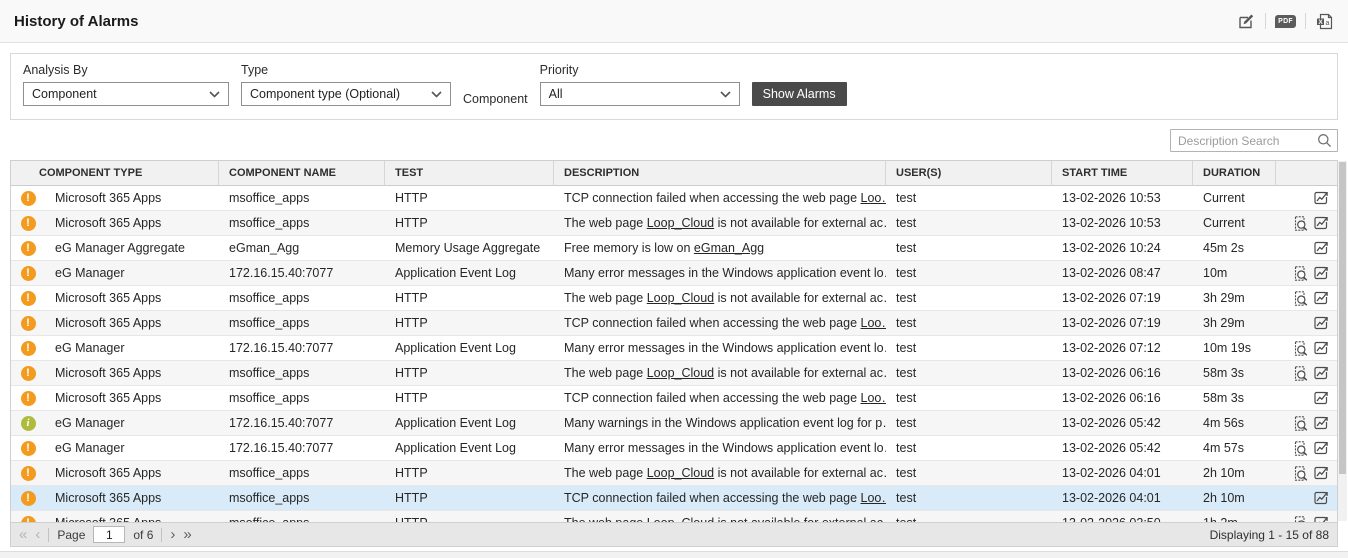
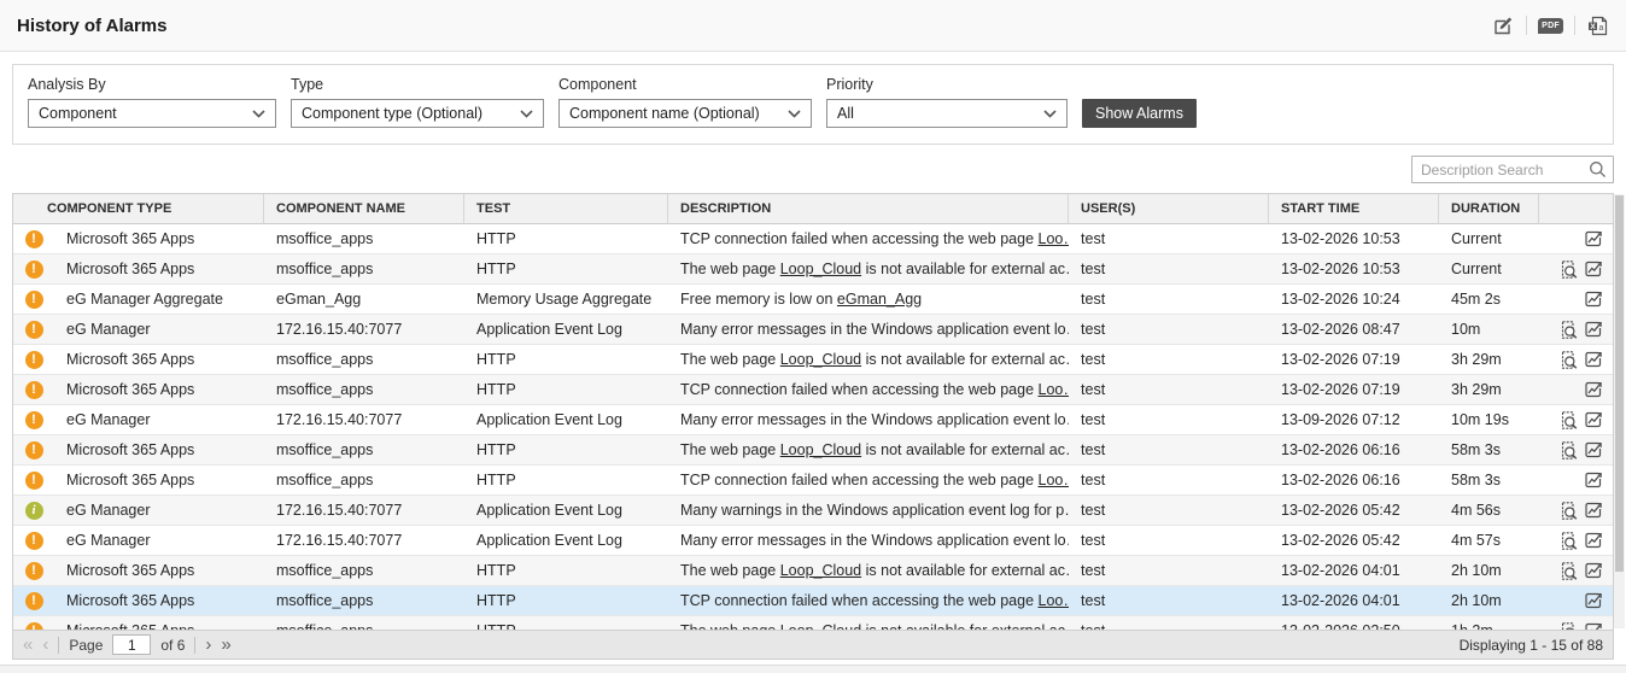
  History of Alarms
  Analysis By
  Component
  Type
  Component type (Optional)
  Component
+ Component name (Optional)
  Priority
  All
  Show Alarms
  Description Search
  COMPONENT TYPE	COMPONENT NAME	TEST	DESCRIPTION	USER(S)	START TIME	DURATION
  !	Microsoft 365 Apps	msoffice_apps	HTTP	TCP connection failed when accessing the web page Loo	test	13-02-2026 10:53	Current
  !	Microsoft 365 Apps	msoffice_apps	HTTP	The web page Loop_Cloud is not available for external ac	test	13-02-2026 10:53	Current
  !	eG Manager Aggregate	eGman_Agg	Memory Usage Aggregate	Free memory is low on eGman_Agg	test	13-02-2026 10:24	45m 2s
  !	eG Manager	172.16.15.40:7077	Application Event Log	Many error messages in the Windows application event lo	test	13-02-2026 08:47	10m
  !	Microsoft 365 Apps	msoffice_apps	HTTP	The web page Loop_Cloud is not available for external ac	test	13-02-2026 07:19	3h 29m
  !	Microsoft 365 Apps	msoffice_apps	HTTP	TCP connection failed when accessing the web page Loo	test	13-02-2026 07:19	3h 29m
- !	eG Manager	172.16.15.40:7077	Application Event Log	Many error messages in the Windows application event lo	test	13-02-2026 07:12	10m 19s
+ !	eG Manager	172.16.15.40:7077	Application Event Log	Many error messages in the Windows application event lo	test	13-09-2026 07:12	10m 19s
  !	Microsoft 365 Apps	msoffice_apps	HTTP	The web page Loop_Cloud is not available for external ac	test	13-02-2026 06:16	58m 3s
  !	Microsoft 365 Apps	msoffice_apps	HTTP	TCP connection failed when accessing the web page Loo	test	13-02-2026 06:16	58m 3s
  i	eG Manager	172.16.15.40:7077	Application Event Log	Many warnings in the Windows application event log for p	test	13-02-2026 05:42	4m 56s
  !	eG Manager	172.16.15.40:7077	Application Event Log	Many error messages in the Windows application event lo	test	13-02-2026 05:42	4m 57s
  !	Microsoft 365 Apps	msoffice_apps	HTTP	The web page Loop_Cloud is not available for external ac	test	13-02-2026 04:01	2h 10m
  !	Microsoft 365 Apps	msoffice_apps	HTTP	TCP connection failed when accessing the web page Loo	test	13-02-2026 04:01	2h 10m
  «
  ‹
  Page
  1
  of 6
  ›
  »
  Displaying 1 - 15 of 88
